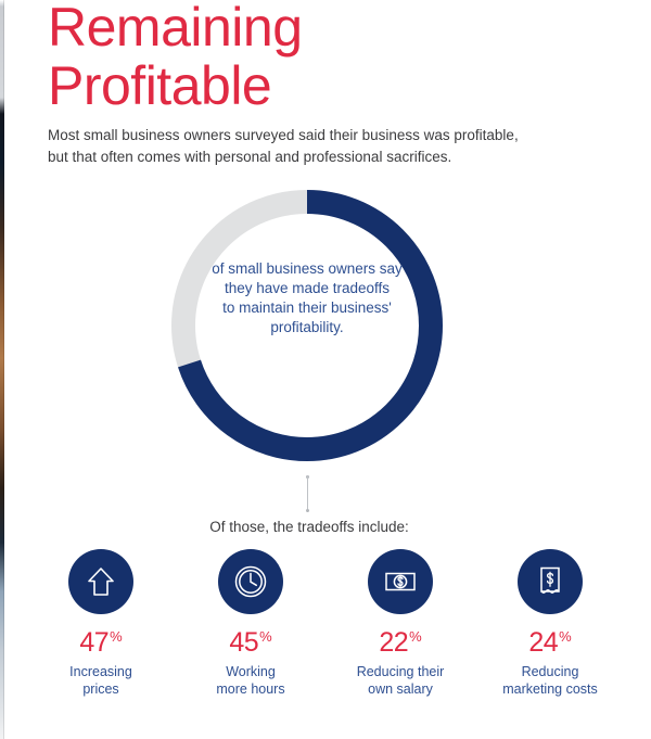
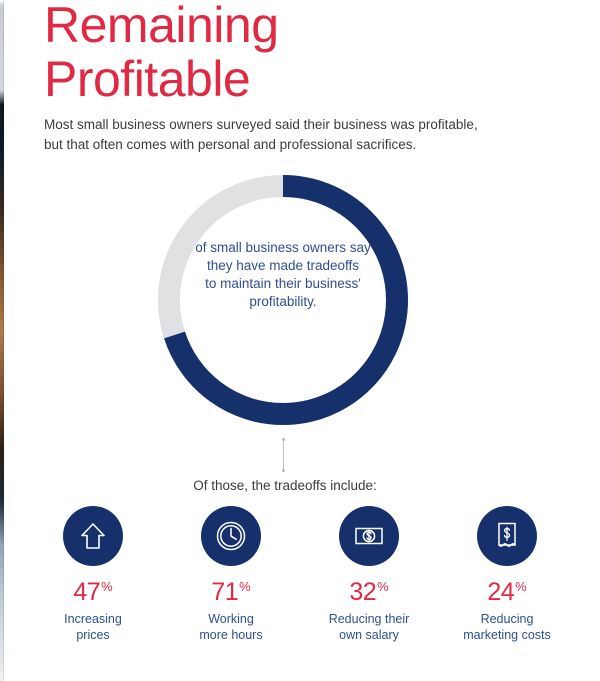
  Remaining
  Profitable
  Most small business owners surveyed said their business was profitable,
  but that often comes with personal and professional sacrifices.
  of small business owners say
  they have made tradeoffs
  to maintain their business'
  profitability.
  Of those, the tradeoffs include:
  47%
  Increasing
  prices
- 45%
+ 71%
  Working
  more hours
- 22%
+ 32%
  Reducing their
  own salary
  24%
  Reducing
  marketing costs
